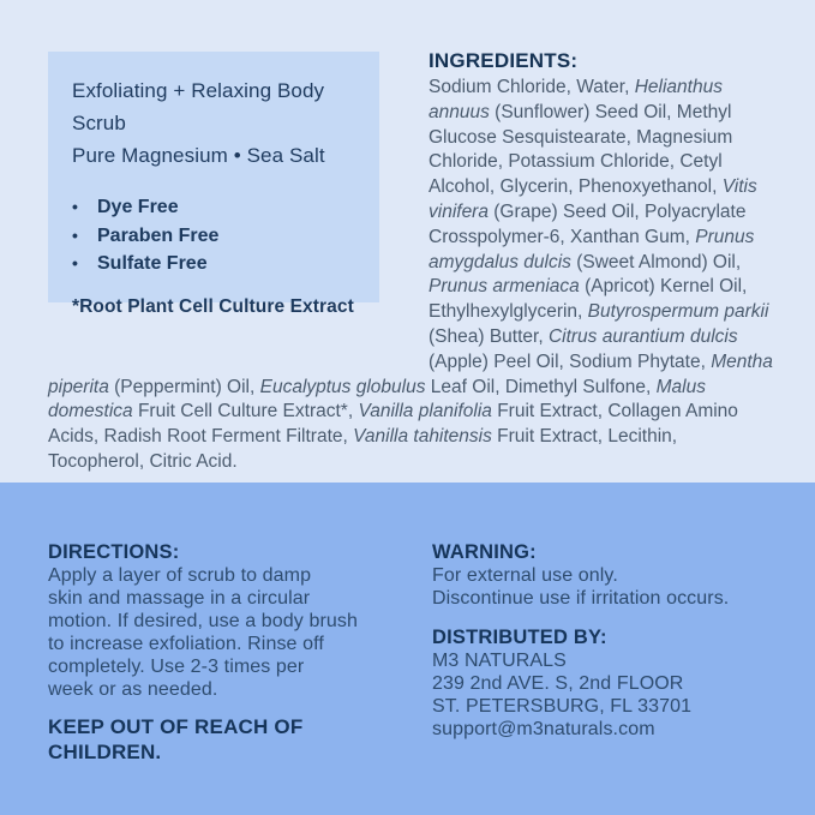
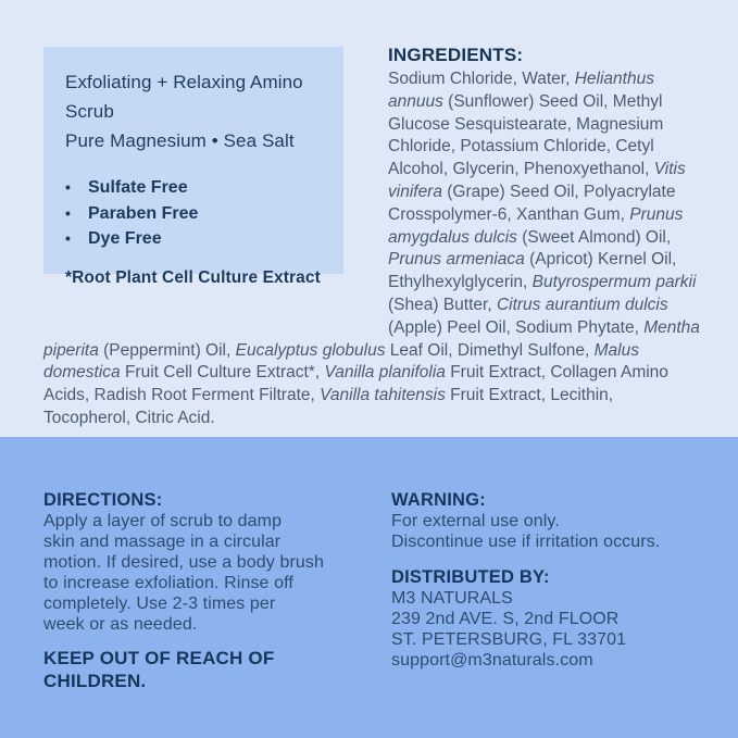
- Exfoliating + Relaxing Body Scrub
+ Exfoliating + Relaxing Amino Scrub
  Pure Magnesium • Sea Salt
  •
- Dye Free
+ Sulfate Free
  •
  Paraben Free
  •
- Sulfate Free
+ Dye Free
  *Root Plant Cell Culture Extract
  INGREDIENTS:
  Sodium Chloride, Water, Helianthus annuus (Sunflower) Seed Oil, Methyl Glucose Sesquistearate, Magnesium Chloride, Potassium Chloride, Cetyl Alcohol, Glycerin, Phenoxyethanol, Vitis vinifera (Grape) Seed Oil, Polyacrylate Crosspolymer-6, Xanthan Gum, Prunus amygdalus dulcis (Sweet Almond) Oil, Prunus armeniaca (Apricot) Kernel Oil, Ethylhexylglycerin, Butyrospermum parkii (Shea) Butter, Citrus aurantium dulcis (Apple) Peel Oil, Sodium Phytate, Mentha piperita (Peppermint) Oil, Eucalyptus globulus Leaf Oil, Dimethyl Sulfone, Malus domestica Fruit Cell Culture Extract*, Vanilla planifolia Fruit Extract, Collagen Amino Acids, Radish Root Ferment Filtrate, Vanilla tahitensis Fruit Extract, Lecithin, Tocopherol, Citric Acid.
  DIRECTIONS:
  Apply a layer of scrub to damp
  skin and massage in a circular
  motion. If desired, use a body brush
  to increase exfoliation. Rinse off
  completely. Use 2-3 times per
  week or as needed.
  KEEP OUT OF REACH OF
  CHILDREN.
  WARNING:
  For external use only.
  Discontinue use if irritation occurs.
  DISTRIBUTED BY:
  M3 NATURALS
  239 2nd AVE. S, 2nd FLOOR
  ST. PETERSBURG, FL 33701
  support@m3naturals.com
